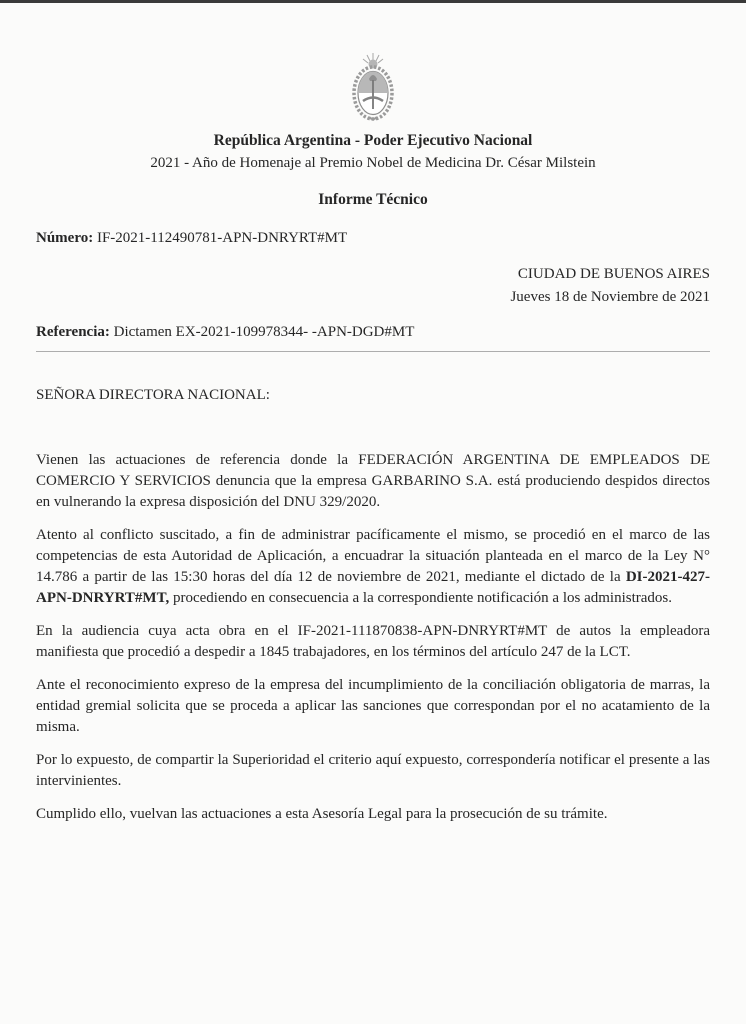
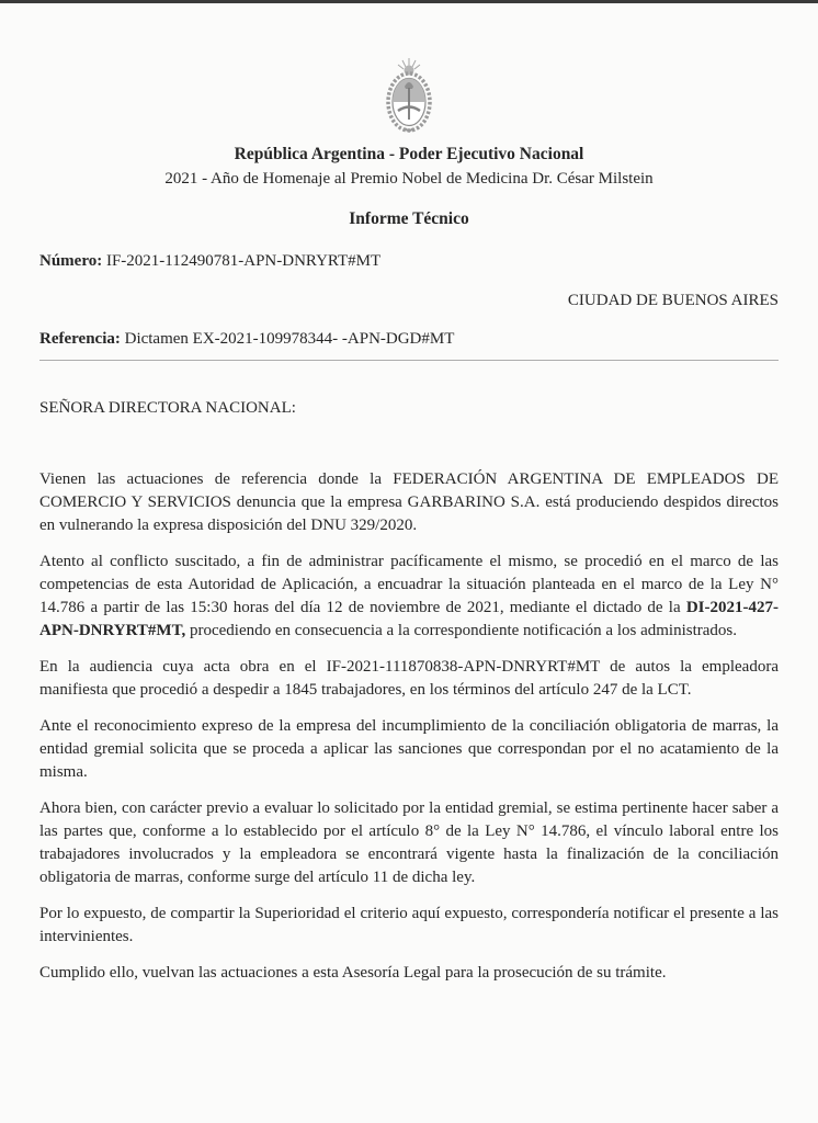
  República Argentina - Poder Ejecutivo Nacional
  2021 - Año de Homenaje al Premio Nobel de Medicina Dr. César Milstein
  Informe Técnico
  Número: IF-2021-112490781-APN-DNRYRT#MT
  CIUDAD DE BUENOS AIRES
- Jueves 18 de Noviembre de 2021
  Referencia: Dictamen EX-2021-109978344- -APN-DGD#MT
  SEÑORA DIRECTORA NACIONAL:
  Vienen las actuaciones de referencia donde la FEDERACIÓN ARGENTINA DE EMPLEADOS DE COMERCIO Y SERVICIOS denuncia que la empresa GARBARINO S.A. está produciendo despidos directos en vulnerando la expresa disposición del DNU 329/2020.
  Atento al conflicto suscitado, a fin de administrar pacíficamente el mismo, se procedió en el marco de las competencias de esta Autoridad de Aplicación, a encuadrar la situación planteada en el marco de la Ley N° 14.786 a partir de las 15:30 horas del día 12 de noviembre de 2021, mediante el dictado de la DI-2021-427-APN-DNRYRT#MT, procediendo en consecuencia a la correspondiente notificación a los administrados.
  En la audiencia cuya acta obra en el IF-2021-111870838-APN-DNRYRT#MT de autos la empleadora manifiesta que procedió a despedir a 1845 trabajadores, en los términos del artículo 247 de la LCT.
  Ante el reconocimiento expreso de la empresa del incumplimiento de la conciliación obligatoria de marras, la entidad gremial solicita que se proceda a aplicar las sanciones que correspondan por el no acatamiento de la misma.
+ Ahora bien, con carácter previo a evaluar lo solicitado por la entidad gremial, se estima pertinente hacer saber a las partes que, conforme a lo establecido por el artículo 8° de la Ley N° 14.786, el vínculo laboral entre los trabajadores involucrados y la empleadora se encontrará vigente hasta la finalización de la conciliación obligatoria de marras, conforme surge del artículo 11 de dicha ley.
  Por lo expuesto, de compartir la Superioridad el criterio aquí expuesto, correspondería notificar el presente a las intervinientes.
  Cumplido ello, vuelvan las actuaciones a esta Asesoría Legal para la prosecución de su trámite.
